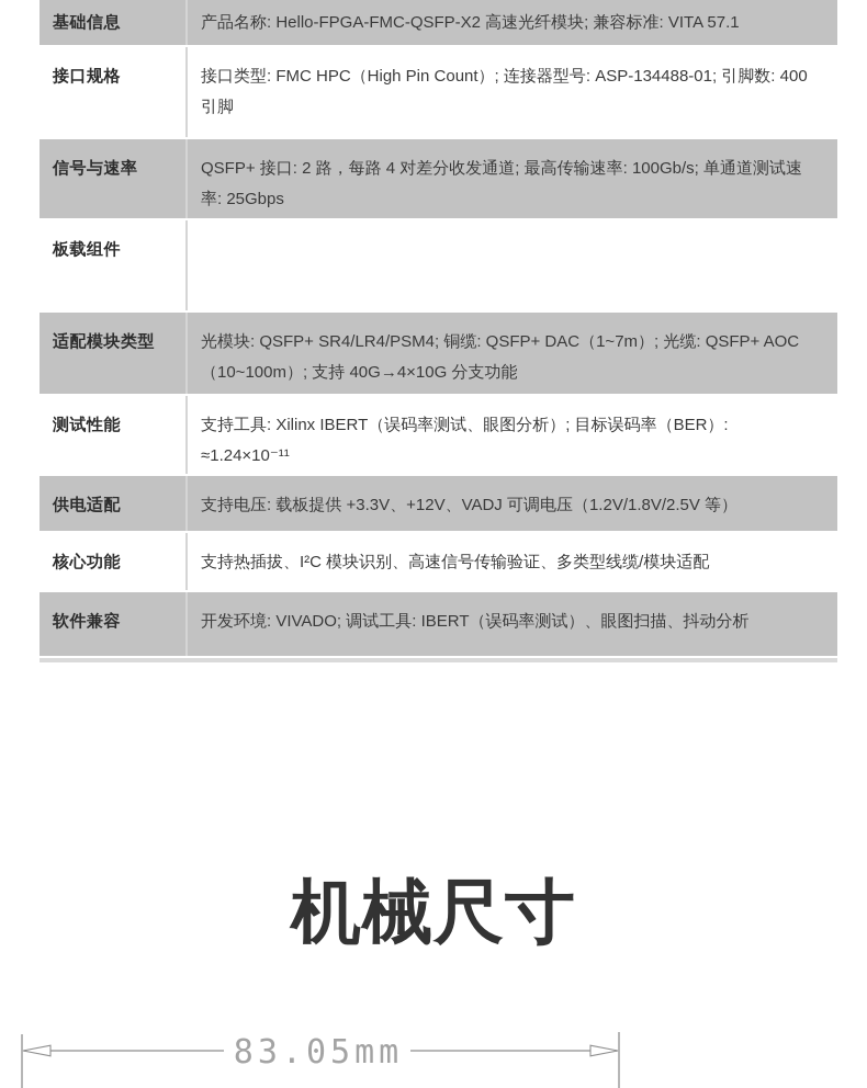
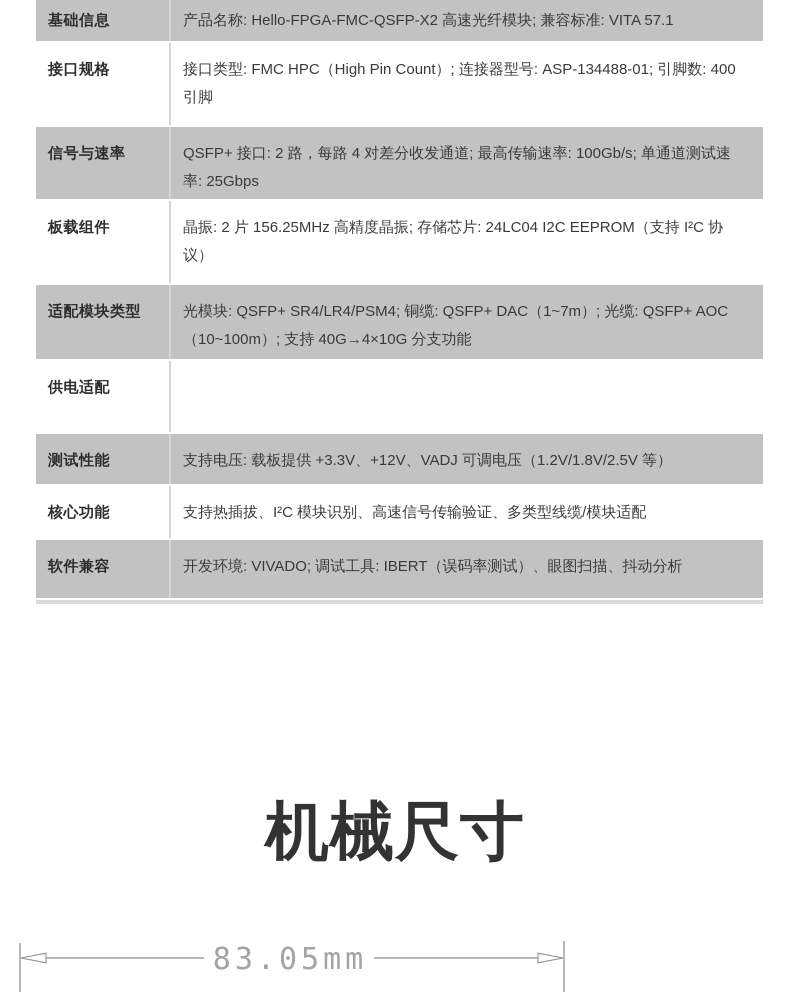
  基础信息
  产品名称: Hello-FPGA-FMC-QSFP-X2 高速光纤模块; 兼容标准: VITA 57.1
  接口规格
  接口类型: FMC HPC（High Pin Count）; 连接器型号: ASP-134488-01; 引脚数: 400 引脚
  信号与速率
  QSFP+ 接口: 2 路，每路 4 对差分收发通道; 最高传输速率: 100Gb/s; 单通道测试速率: 25Gbps
  板载组件
+ 晶振: 2 片 156.25MHz 高精度晶振; 存储芯片: 24LC04 I2C EEPROM（支持 I²C 协议）
  适配模块类型
  光模块: QSFP+ SR4/LR4/PSM4; 铜缆: QSFP+ DAC（1~7m）; 光缆: QSFP+ AOC（10~100m）; 支持 40G→4×10G 分支功能
- 测试性能
+ 供电适配
- 支持工具: Xilinx IBERT（误码率测试、眼图分析）; 目标误码率（BER）: ≈1.24×10⁻¹¹
- 供电适配
+ 测试性能
  支持电压: 载板提供 +3.3V、+12V、VADJ 可调电压（1.2V/1.8V/2.5V 等）
  核心功能
  支持热插拔、I²C 模块识别、高速信号传输验证、多类型线缆/模块适配
  软件兼容
  开发环境: VIVADO; 调试工具: IBERT（误码率测试）、眼图扫描、抖动分析
  机械尺寸
  83.05mm
